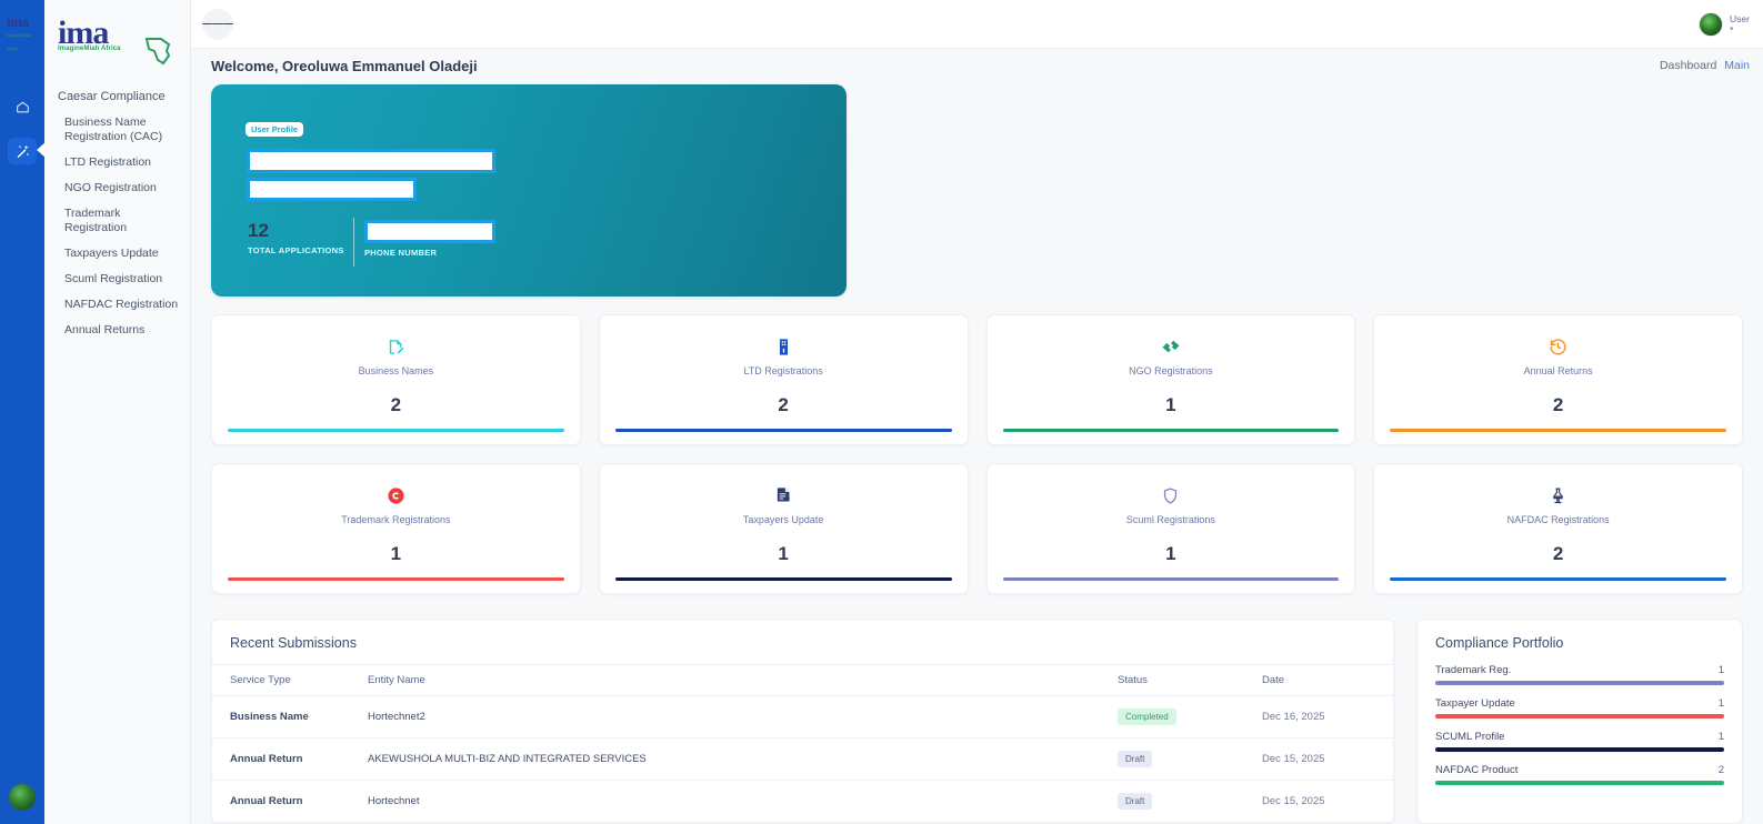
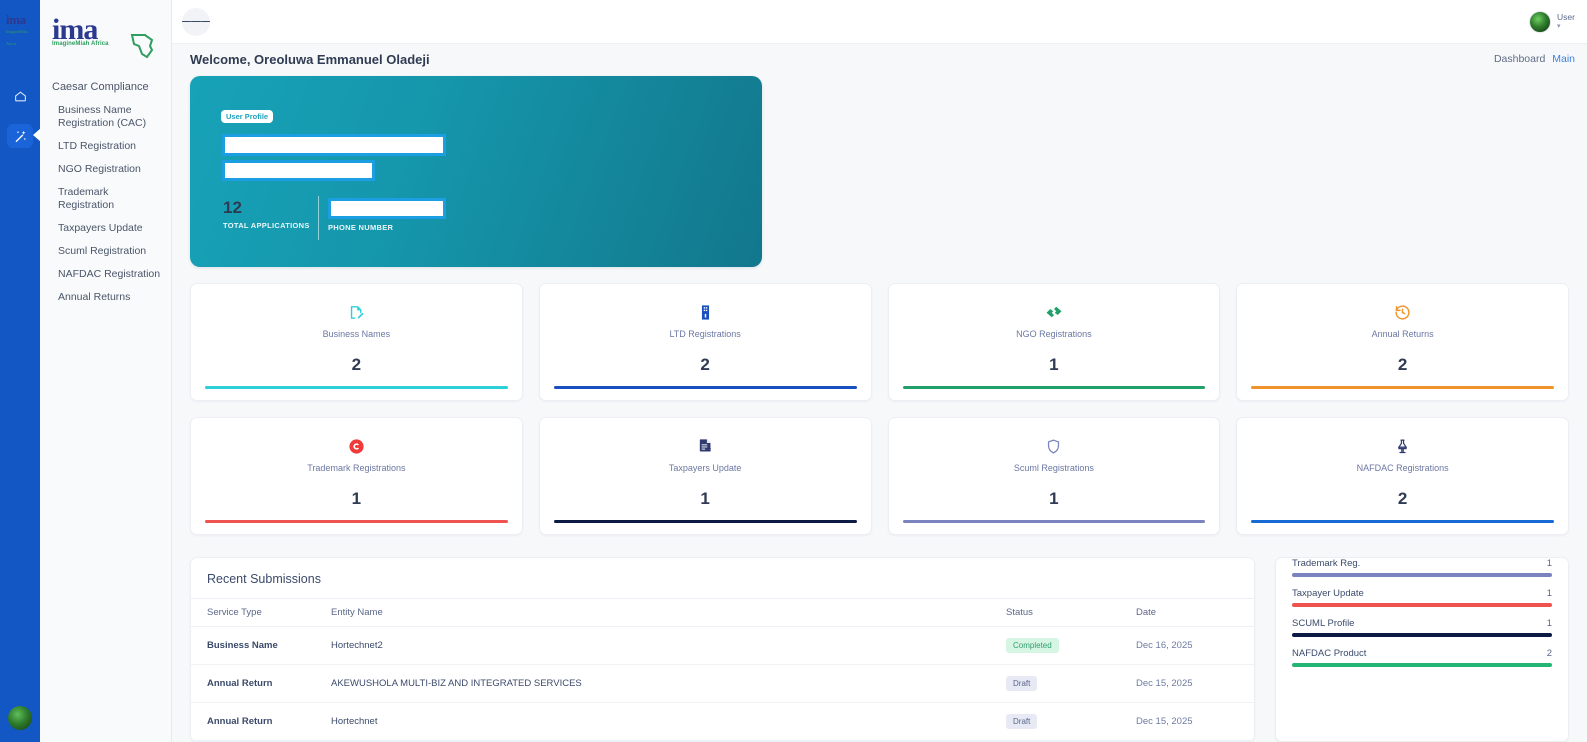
  ima
  ima
  Caesar Compliance
  Business Name Registration (CAC)
  LTD Registration
  NGO Registration
  Trademark Registration
  Taxpayers Update
  Scuml Registration
  NAFDAC Registration
  Annual Returns
  User
  Welcome, Oreoluwa Emmanuel Oladeji
  Dashboard Main
  User Profile
  12
  TOTAL APPLICATIONS
  PHONE NUMBER
  Business Names
  2
  LTD Registrations
  2
  NGO Registrations
  1
  Annual Returns
  2
  Trademark Registrations
  1
  Taxpayers Update
  1
  Scuml Registrations
  1
  NAFDAC Registrations
  2
  Recent Submissions
  Service Type	Entity Name	Status	Date
  Business Name	Hortechnet2	Completed	Dec 16, 2025
  Annual Return	AKEWUSHOLA MULTI-BIZ AND INTEGRATED SERVICES	Draft	Dec 15, 2025
  Annual Return	Hortechnet	Draft	Dec 15, 2025
- Compliance Portfolio
  Trademark Reg.
  1
  Taxpayer Update
  1
  SCUML Profile
  1
  NAFDAC Product
  2
